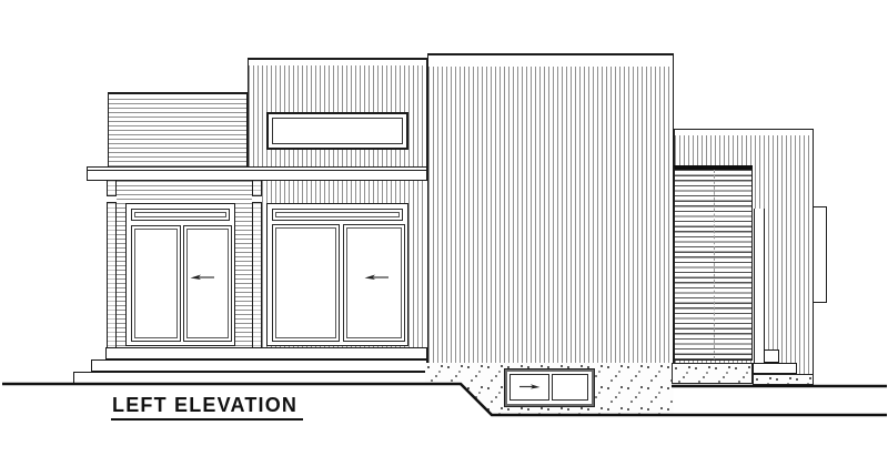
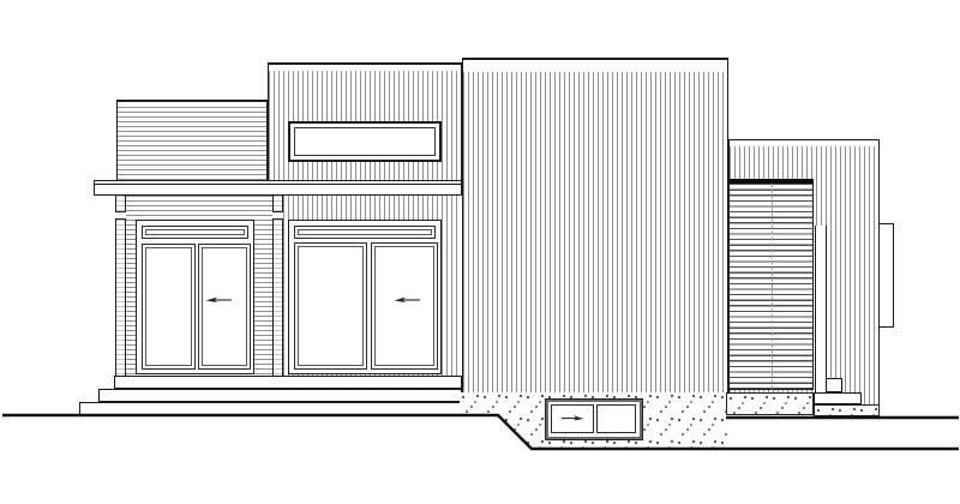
- LEFT ELEVATION
